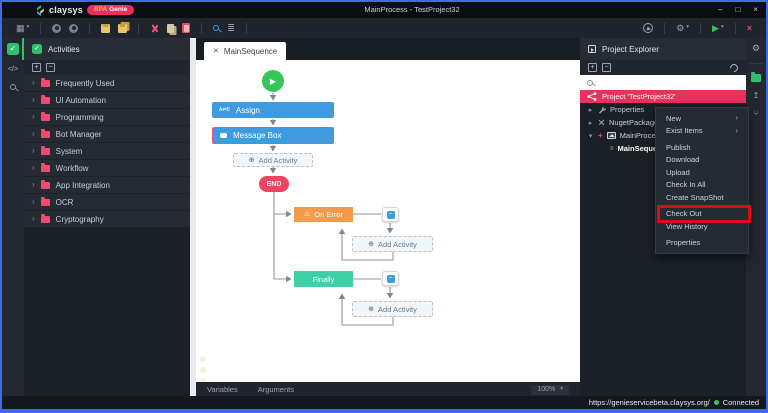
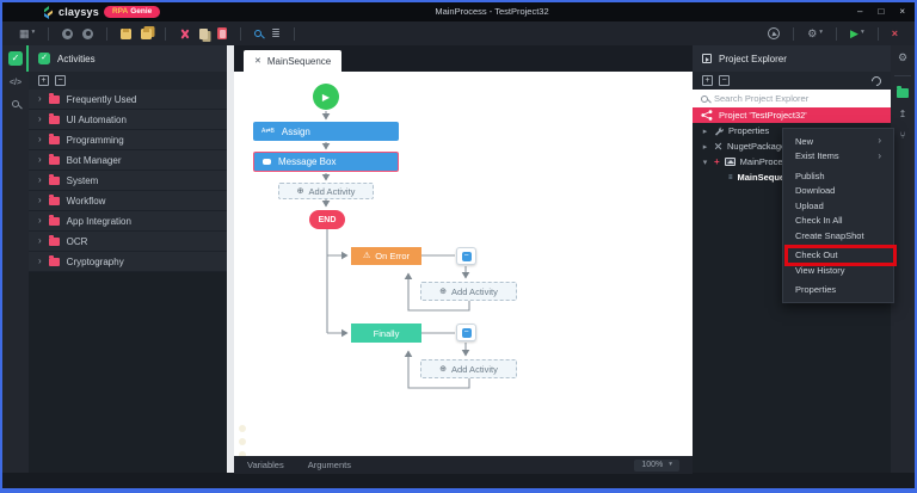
  claysys
  MainProcess - TestProject32
  –
  □
  ×
  ▦
  ≣
  ⚙
  ▶
  ×
  ✓
  Activities
  ›
  Frequently Used
  ›
  UI Automation
  ›
  Programming
  ›
  Bot Manager
  ›
  System
  ›
  Workflow
  ›
  App Integration
  ›
  OCR
  ›
  Cryptography
  MainSequence
  ▶
  Assign
  Message Box
  Add Activity
  On Error
  Add Activity
  Finally
  Add Activity
  Variables
  Arguments
  Project Explorer
+ Search Project Explorer
  Project 'TestProject32'
  Properties
  NugetPackag
  +
  MainProce
  ⚙
  ↥
  ⑂
  New
  ›
  Exist Items
  ›
  Publish
  Download
  Upload
  Check In All
  Create SnapShot
  Check Out
  View History
  Properties
- https://genieservicebeta.claysys.org/
- Connected
